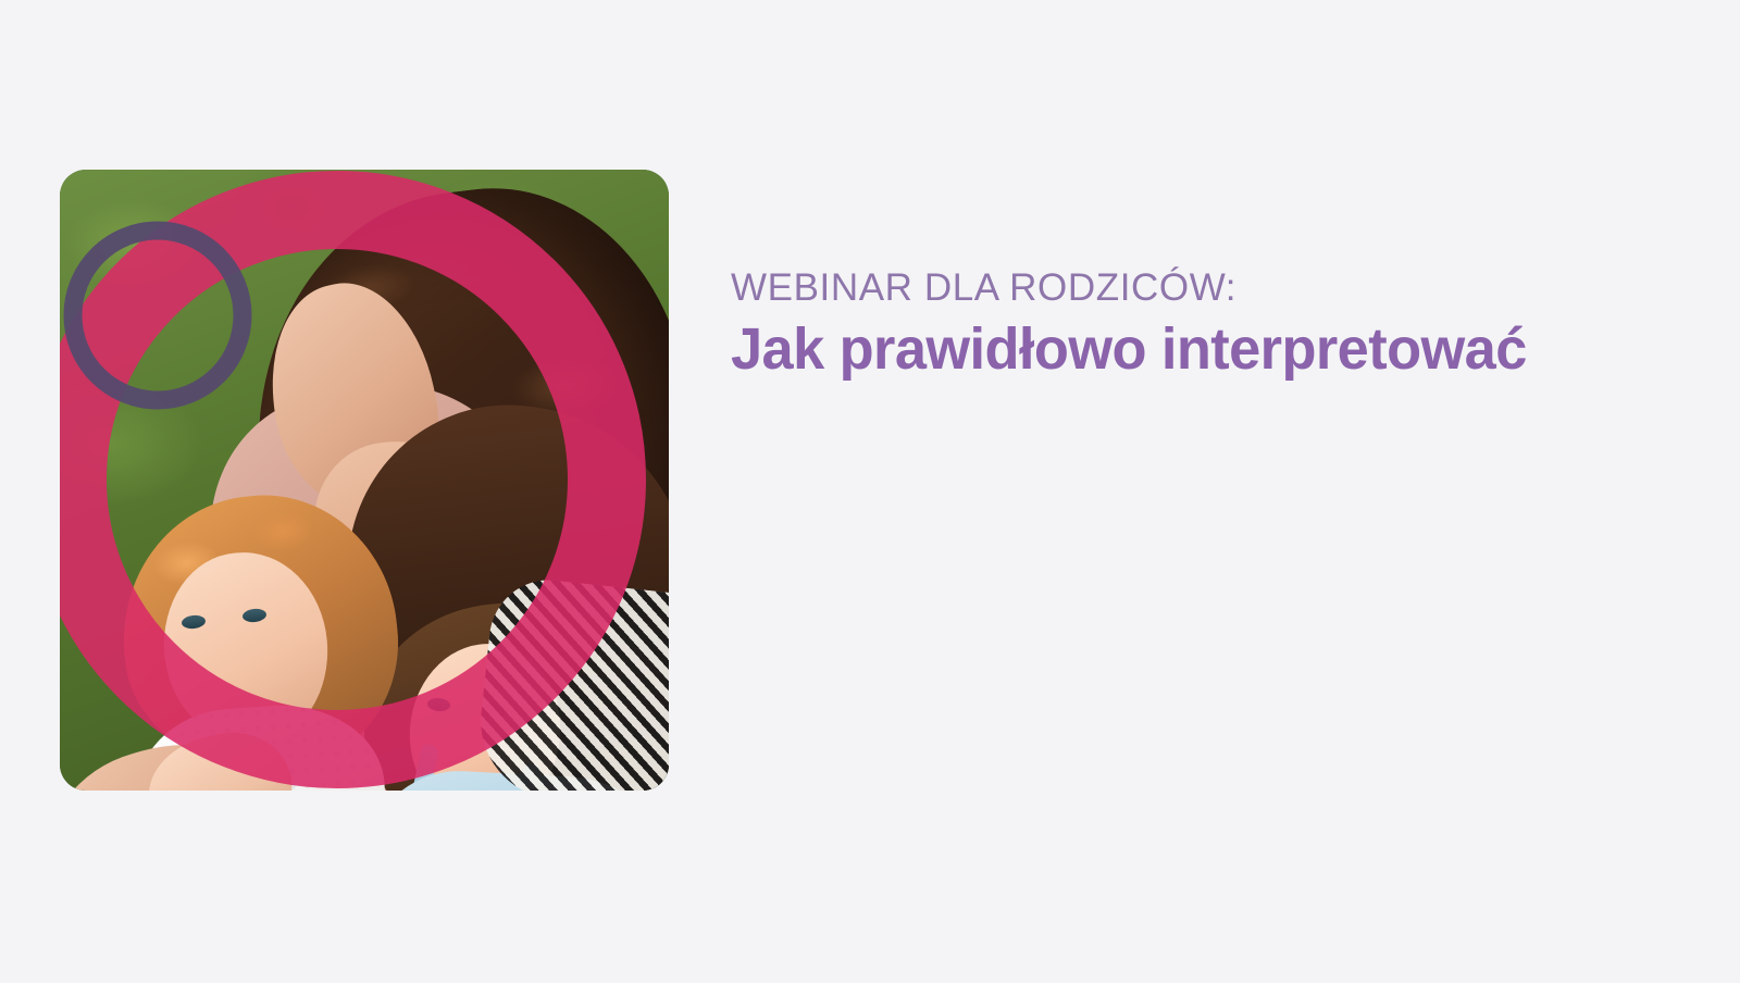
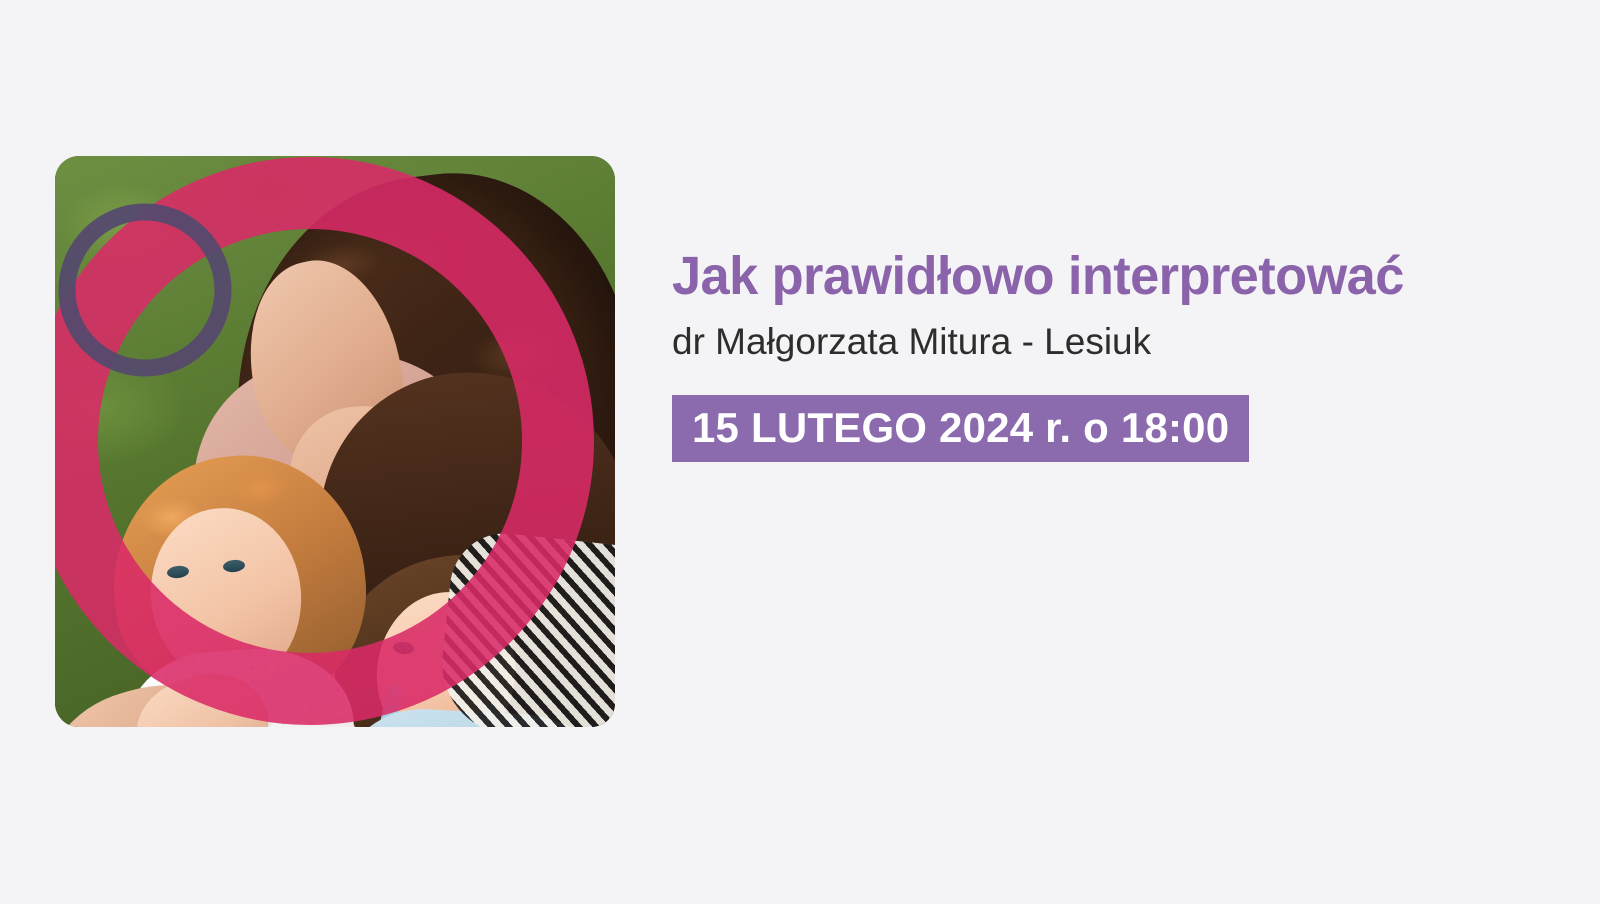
- WEBINAR DLA RODZICÓW:
  Jak prawidłowo interpretować
+ dr Małgorzata Mitura - Lesiuk
+ 15 LUTEGO 2024 r. o 18:00
